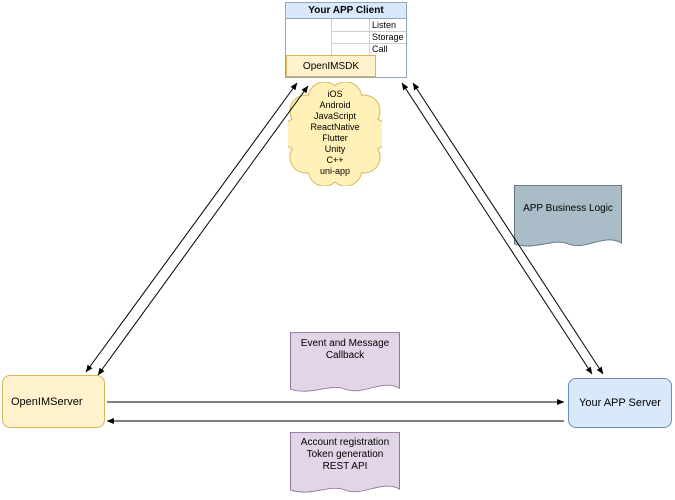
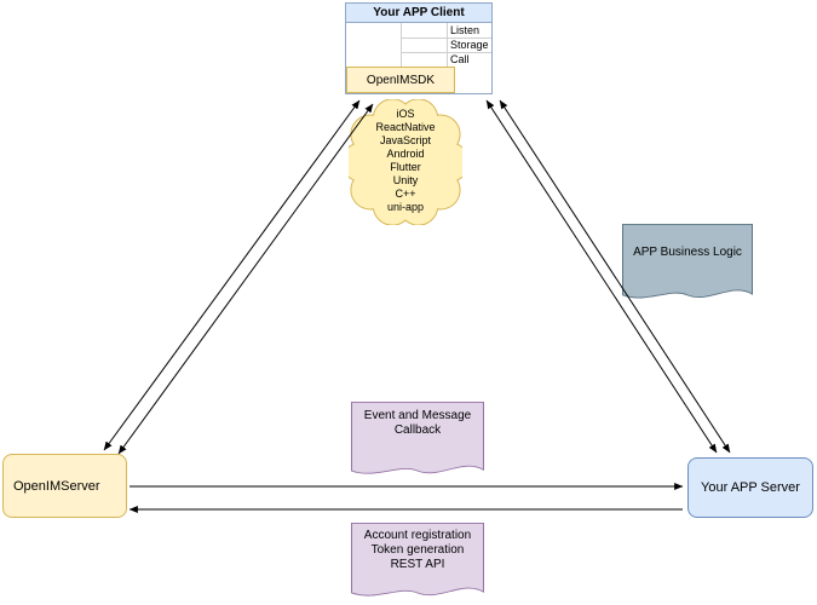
  iOS
- Android
+ ReactNative
  JavaScript
- ReactNative
+ Android
  Flutter
  Unity
  C++
  uni-app
  APP Business Logic
  Event and Message
  Callback
  Account registration
  Token generation
  REST API
  Your APP Client
  Listen
  Storage
  Call
  OpenIMSDK
  OpenIMServer
  Your APP Server
